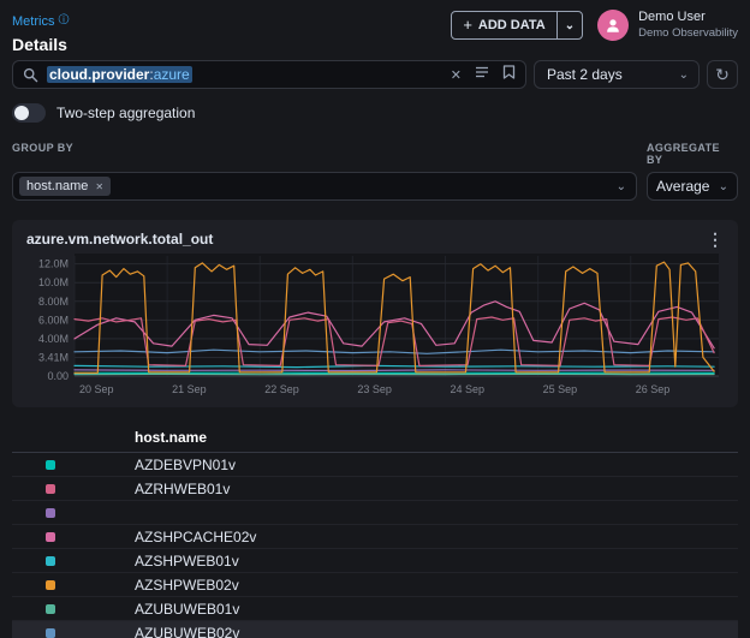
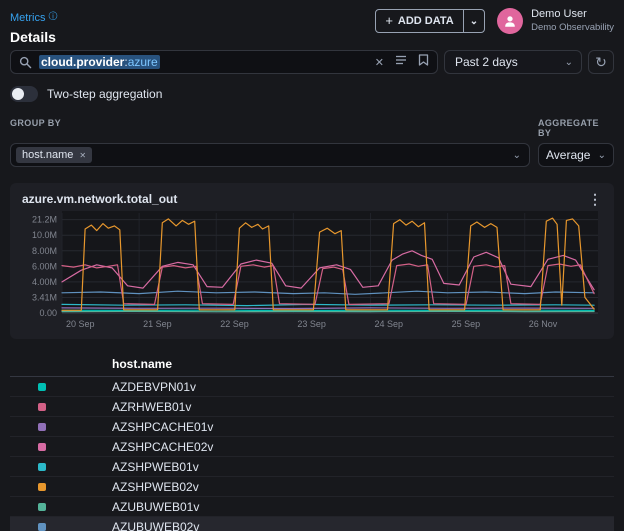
  Metrics ⓘ
  Details
  +
  ADD DATA
  ⌄
  Demo User
  Demo Observability
  cloud.provider:azure
  ✕
  Past 2 days
  ⌄
  ↻
  Two-step aggregation
  GROUP BY
  AGGREGATE BY
  host.name
  ✕
  ⌄
  Average
  ⌄
  azure.vm.network.total_out
  ⋮
  20 Sep
  21 Sep
  22 Sep
  23 Sep
  24 Sep
  25 Sep
- 26 Sep
+ 26 Nov
  0.00
  3.41M
  4.00M
  6.00M
  8.00M
  10.0M
- 12.0M
+ 21.2M
  host.name
  AZDEBVPN01v
  AZRHWEB01v
+ AZSHPCACHE01v
  AZSHPCACHE02v
  AZSHPWEB01v
  AZSHPWEB02v
  AZUBUWEB01v
  AZUBUWEB02v
